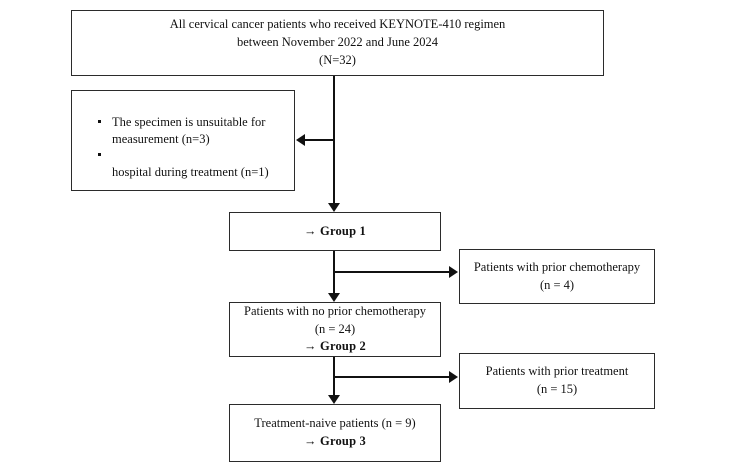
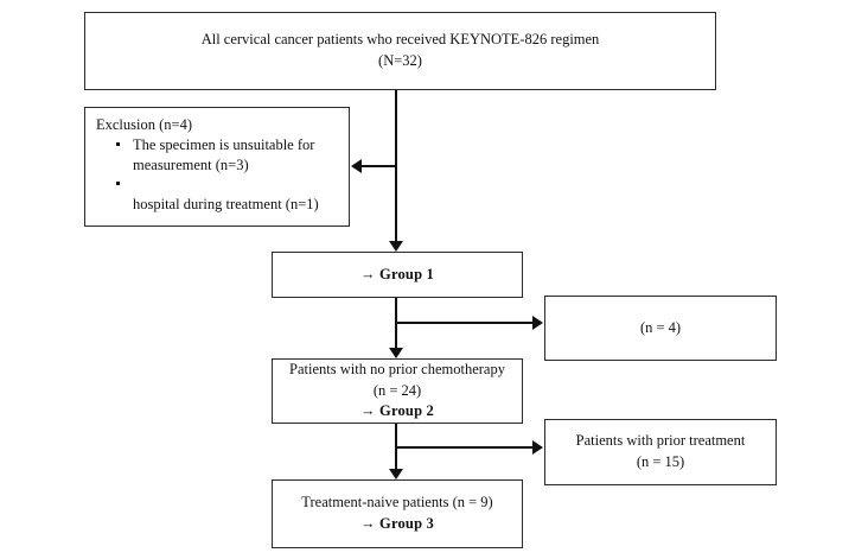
- All cervical cancer patients who received KEYNOTE-410 regimen
+ All cervical cancer patients who received KEYNOTE-826 regimen
- between November 2022 and June 2024
  (N=32)
+ Exclusion (n=4)
  The specimen is unsuitable for
  measurement (n=3)
  hospital during treatment (n=1)
  → Group 1
- Patients with prior chemotherapy
  (n = 4)
  Patients with no prior chemotherapy
  (n = 24)
  → Group 2
  Patients with prior treatment
  (n = 15)
  Treatment-naive patients (n = 9)
  → Group 3
